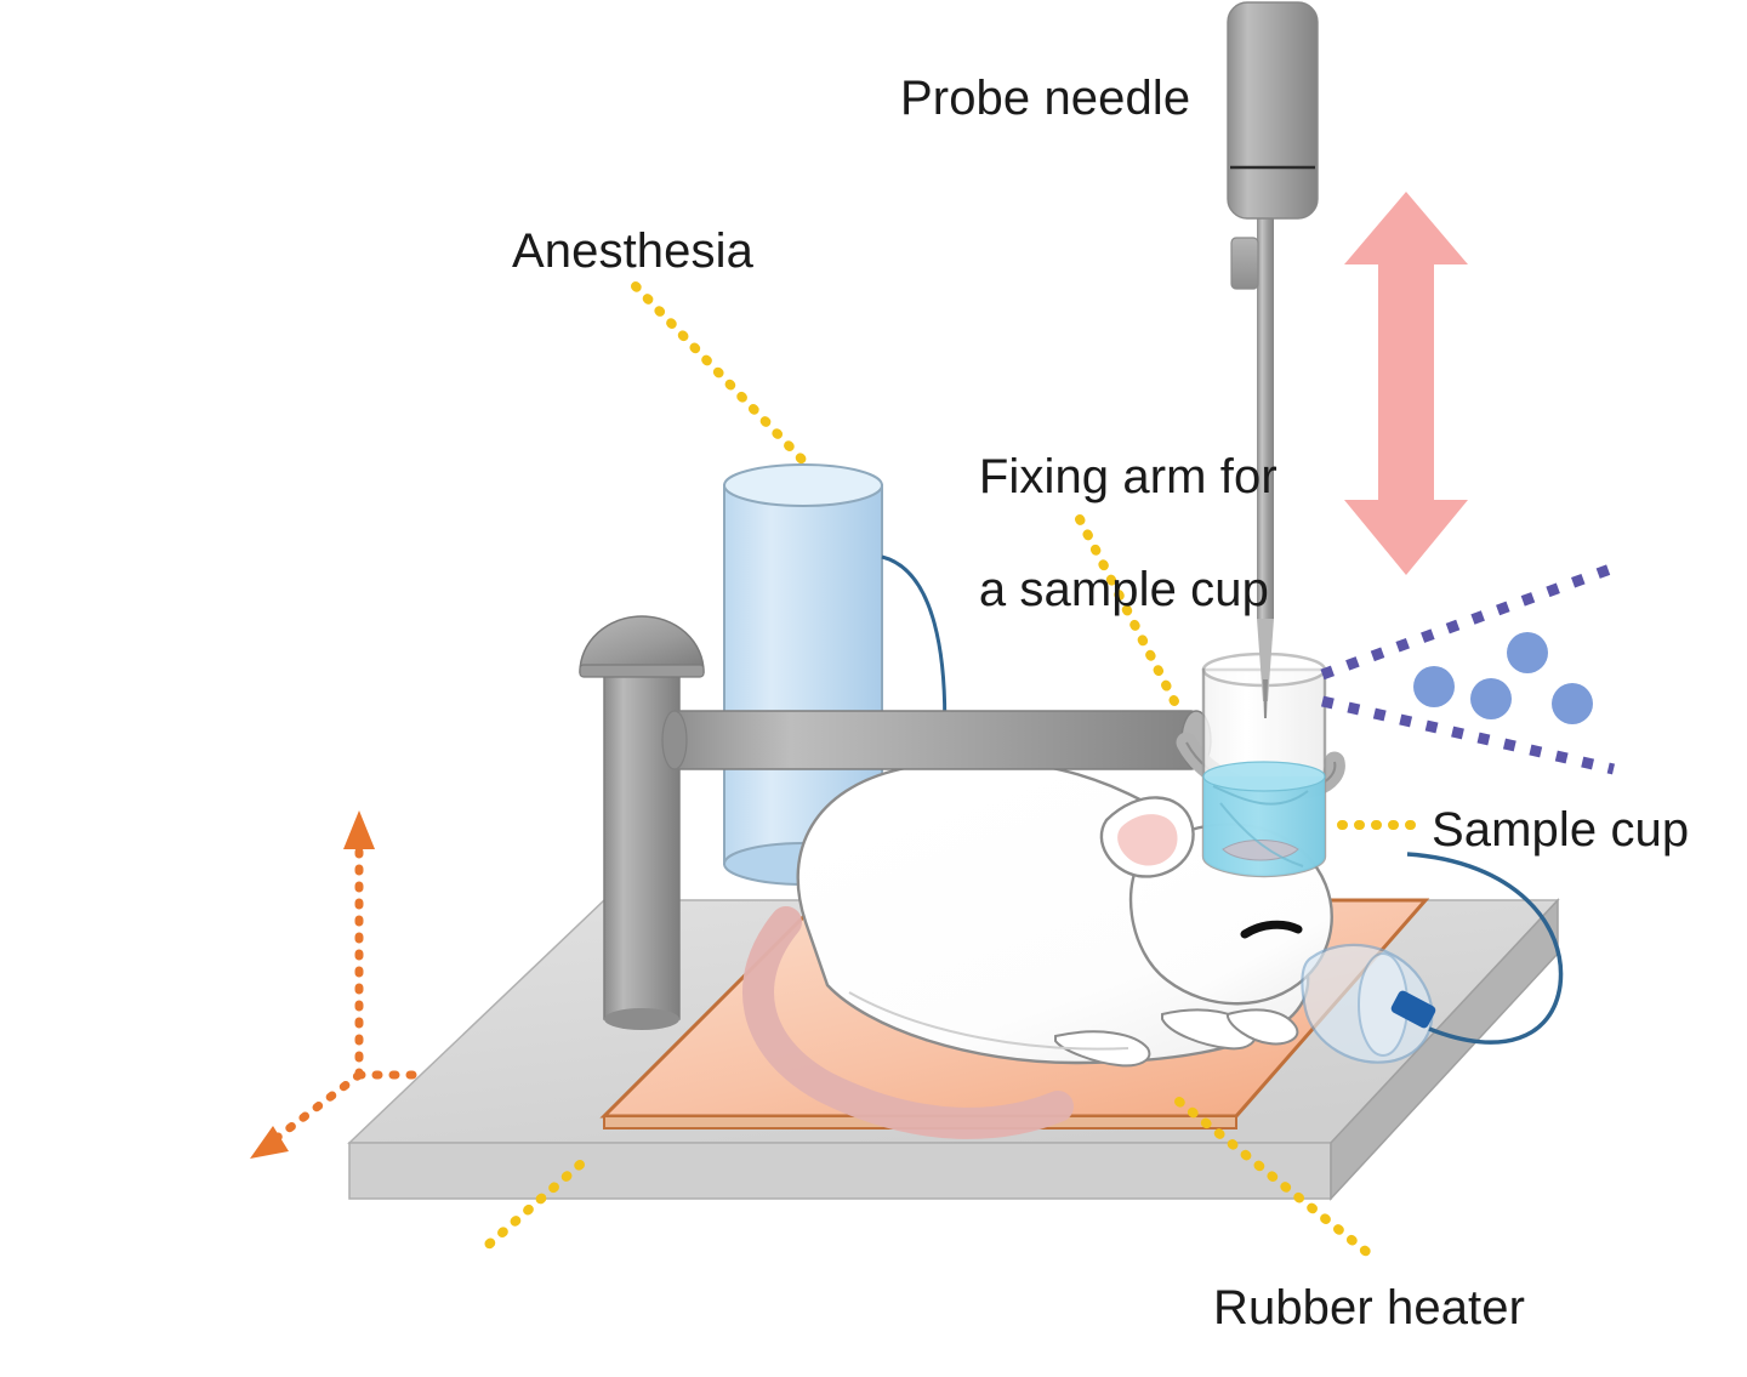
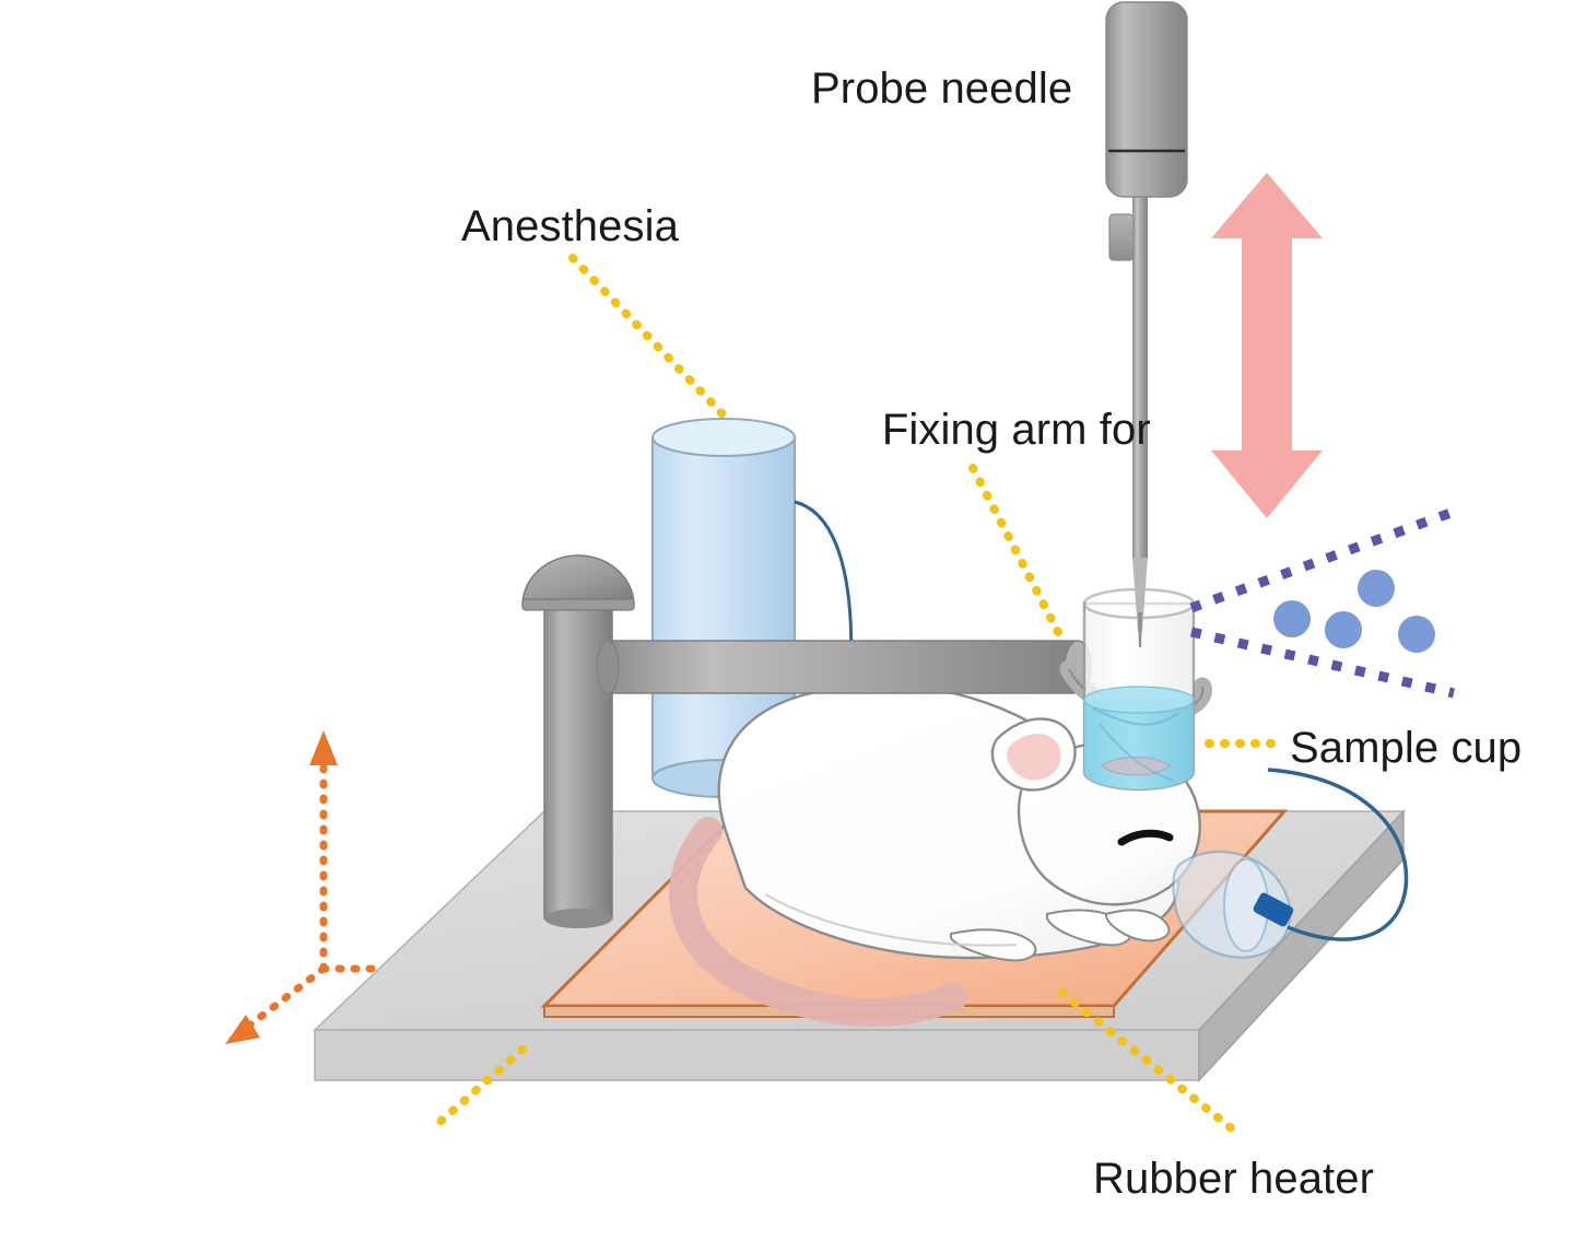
  Probe needle
  Anesthesia
  Fixing arm for
- a sample cup
  Sample cup
  Rubber heater
